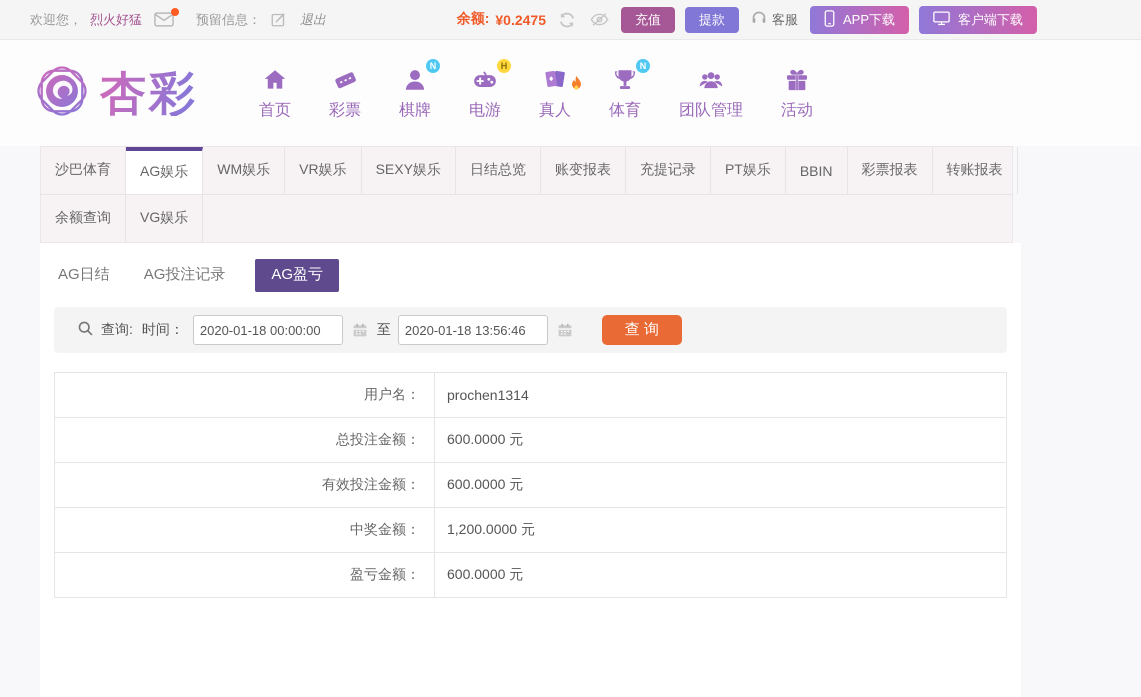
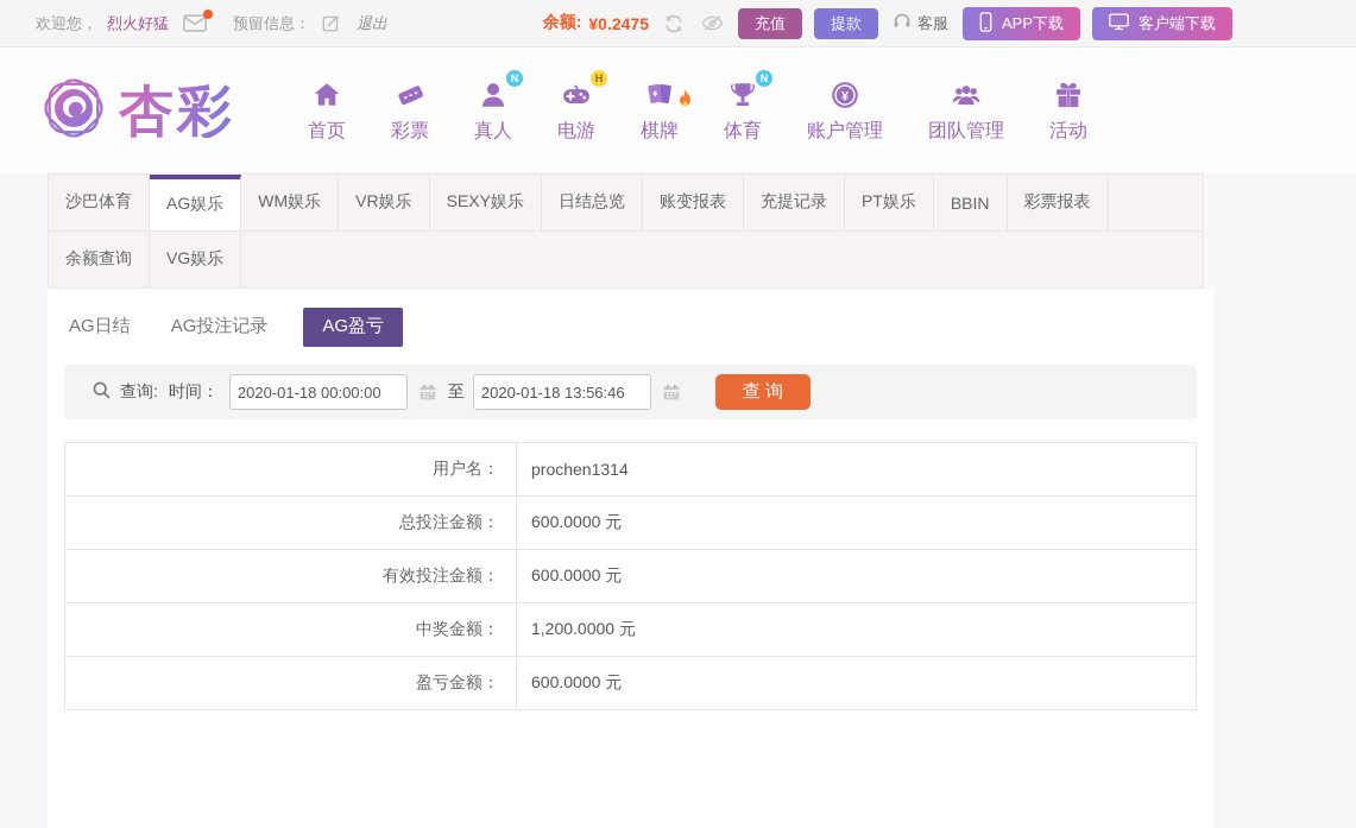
  欢迎您，
  烈火好猛
  预留信息：
  退出
  余额:
  ¥0.2475
  充值
  提款
  客服
  APP下载
  客户端下载
  杏彩
  首页
  彩票
  N
- 棋牌
+ 真人
  H
  电游
- 真人
+ 棋牌
  N
  体育
+ ¥
+ 账户管理
  团队管理
  活动
  沙巴体育
  AG娱乐
  WM娱乐
  VR娱乐
  SEXY娱乐
  日结总览
  账变报表
  充提记录
  PT娱乐
  BBIN
  彩票报表
- 转账报表
  余额查询
  VG娱乐
  AG日结
  AG投注记录
  AG盈亏
  查询:
  时间：
  2020-01-18 00:00:00
  至
  2020-01-18 13:56:46
  查 询
  用户名：
  prochen1314
  总投注金额：
  600.0000 元
  有效投注金额：
  600.0000 元
  中奖金额：
  1,200.0000 元
  盈亏金额：
  600.0000 元
